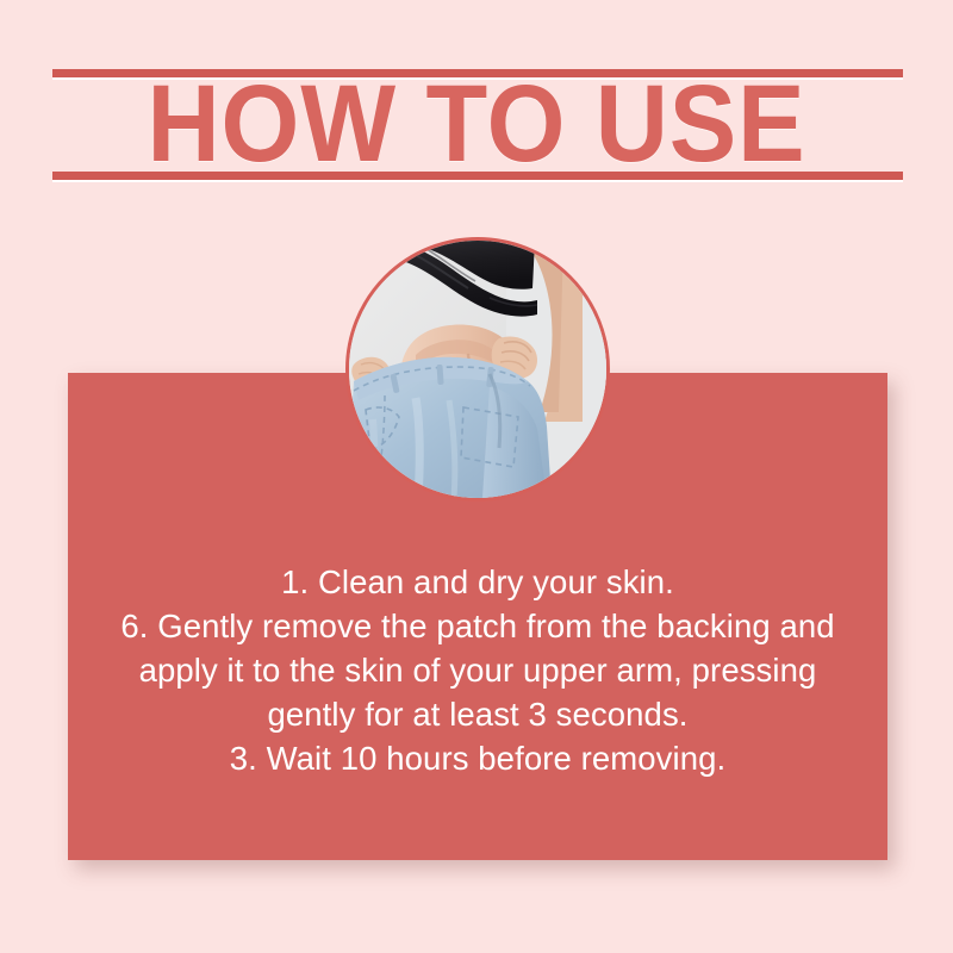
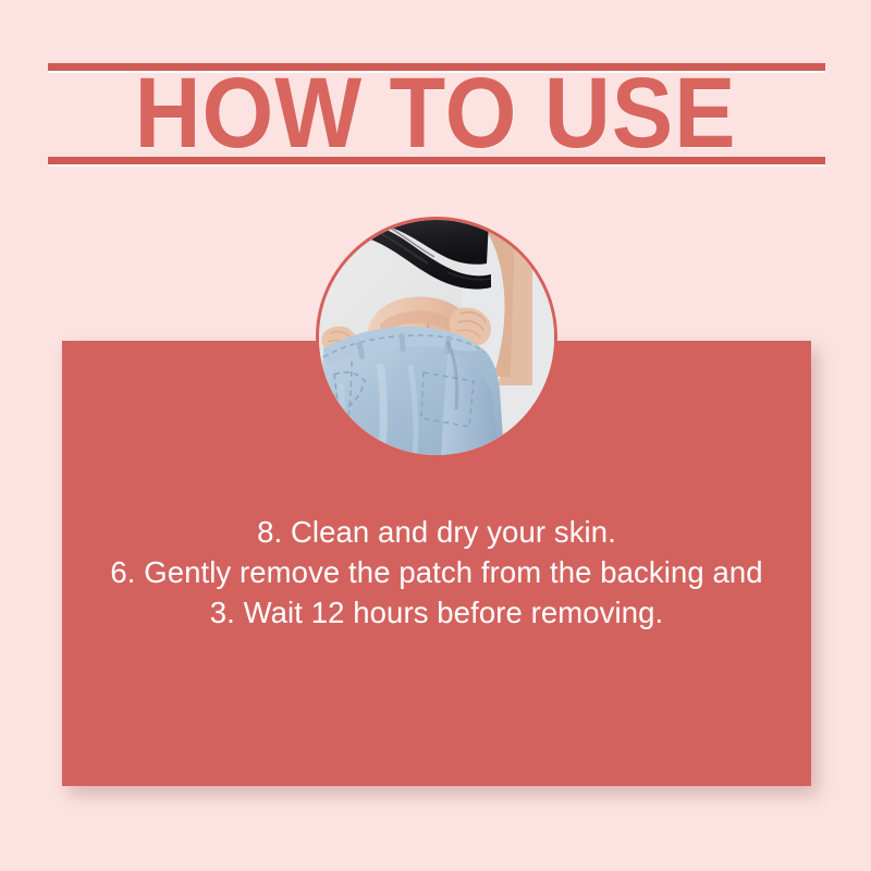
  HOW TO USE
- 1. Clean and dry your skin.
+ 8. Clean and dry your skin.
  6. Gently remove the patch from the backing and
- apply it to the skin of your upper arm, pressing
- gently for at least 3 seconds.
- 3. Wait 10 hours before removing.
+ 3. Wait 12 hours before removing.
